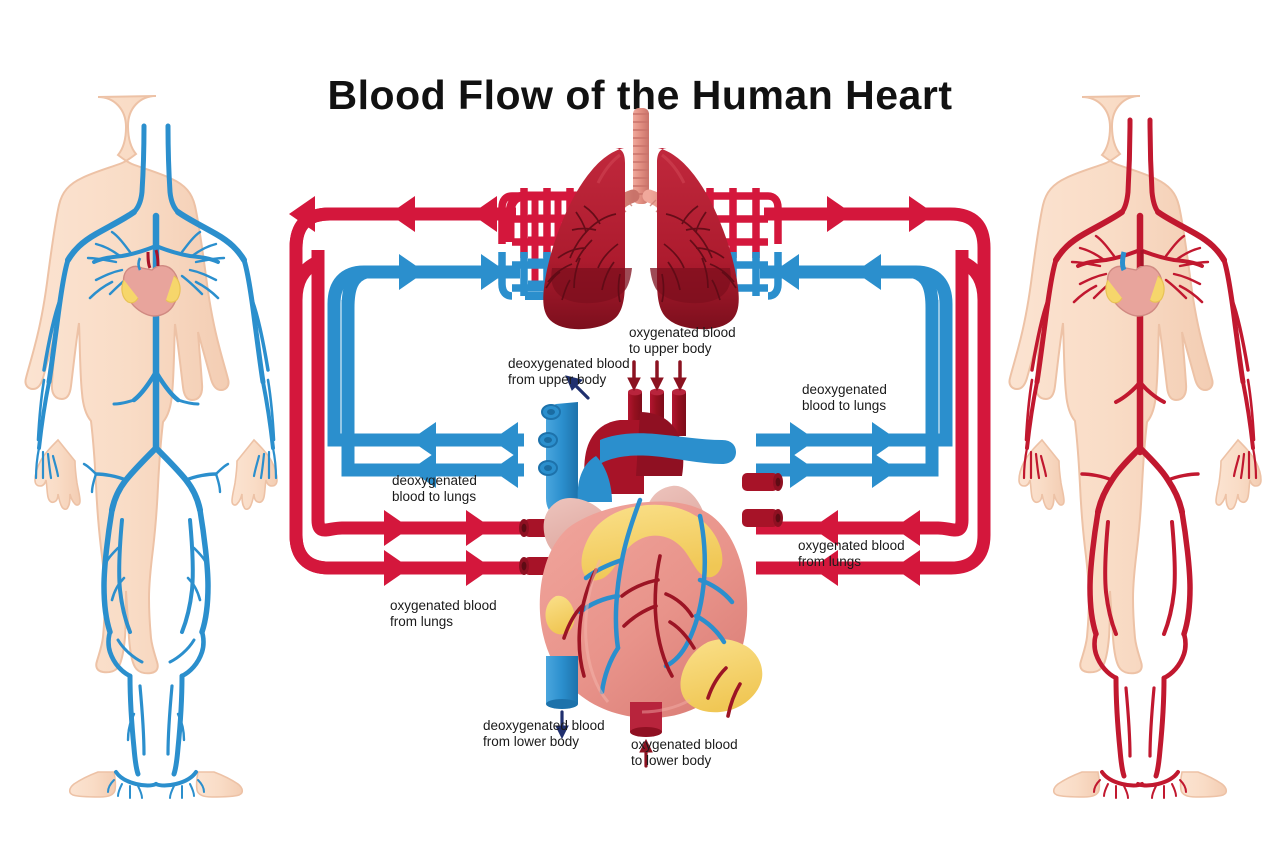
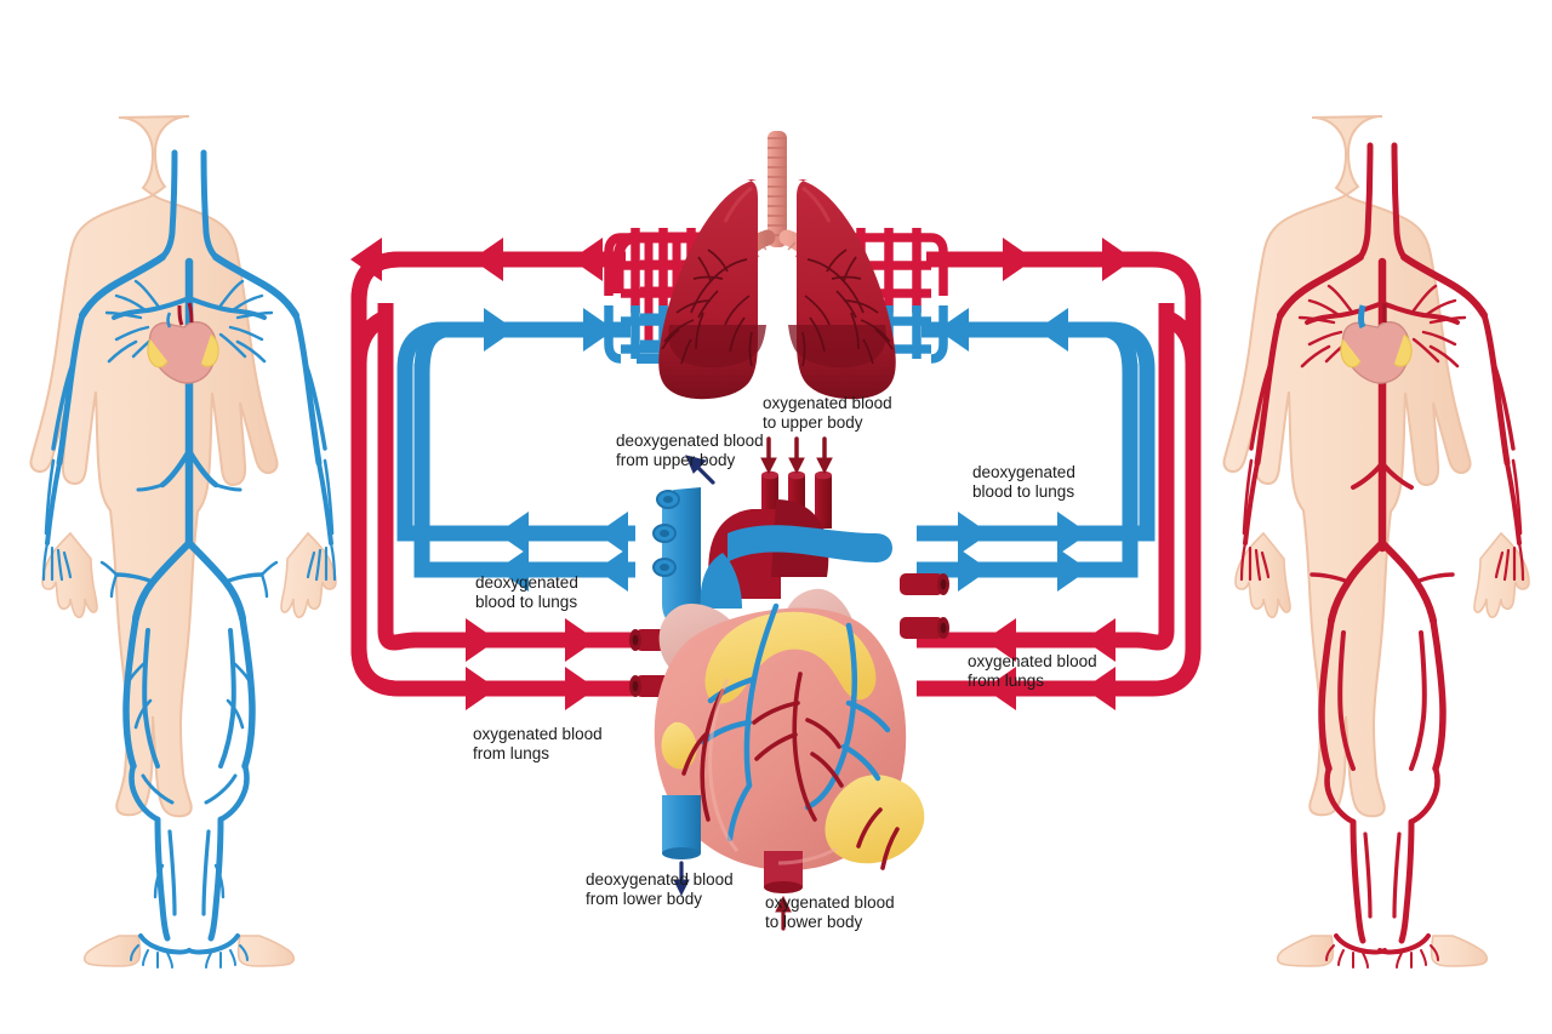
- Blood Flow of the Human Heart
  deoxygenated blood
  from upper body
  oxygenated blood
  to upper body
  deoxygenated
  blood to lungs
  deoxygenated
  blood to lungs
  oxygenated blood
  from lungs
  oxygenated blood
  from lungs
  deoxygenated blood
  from lower body
  oxygenated blood
  to lower body
